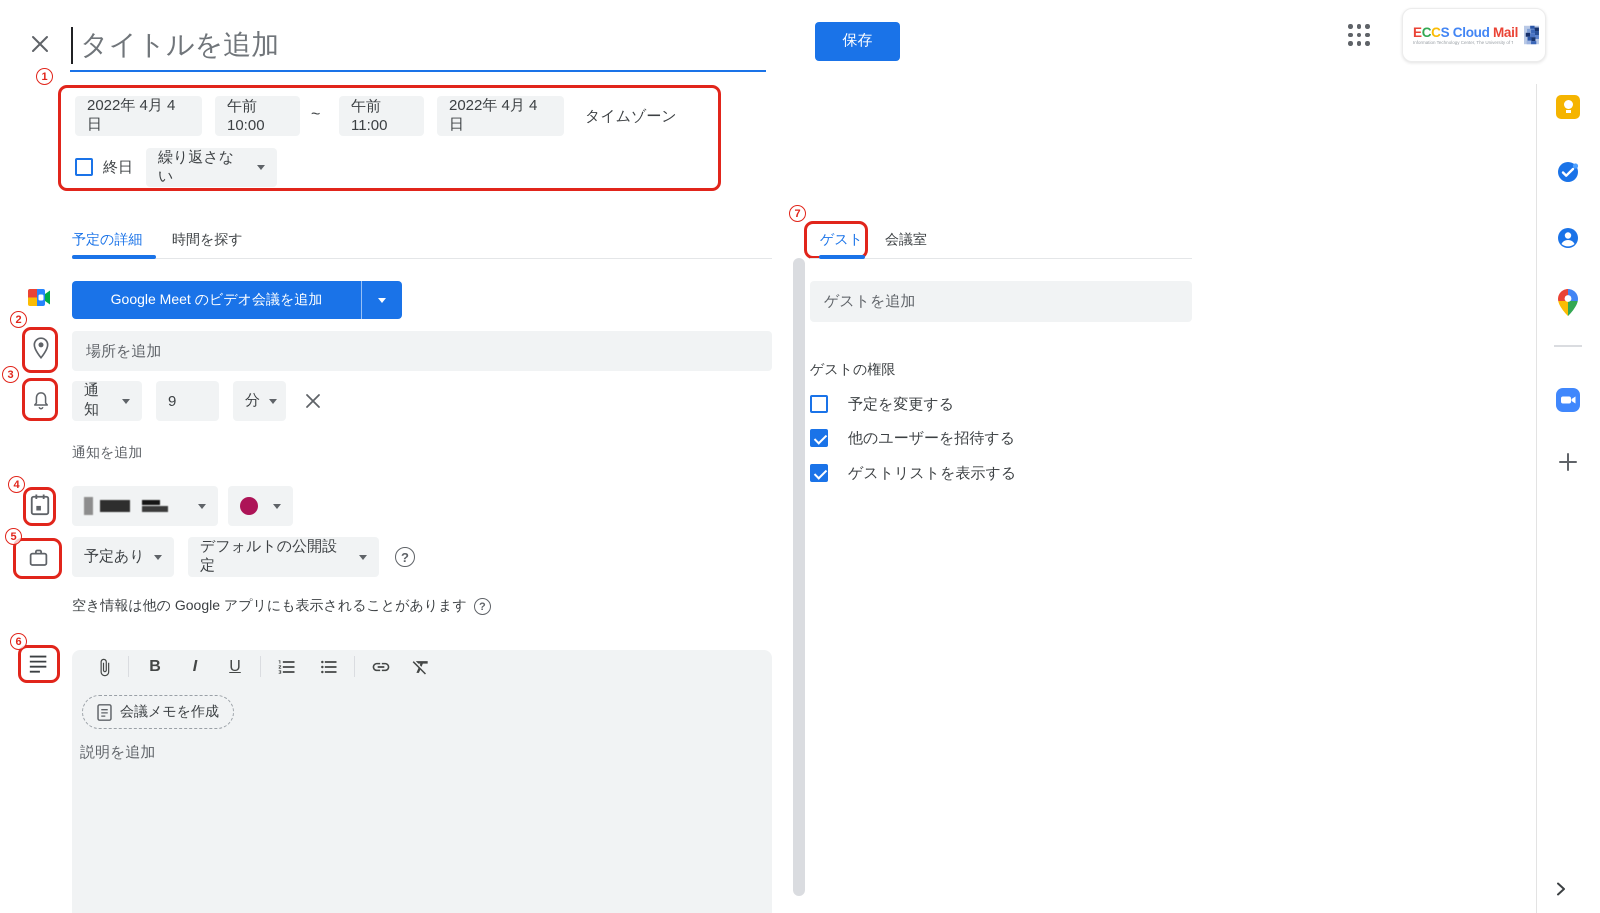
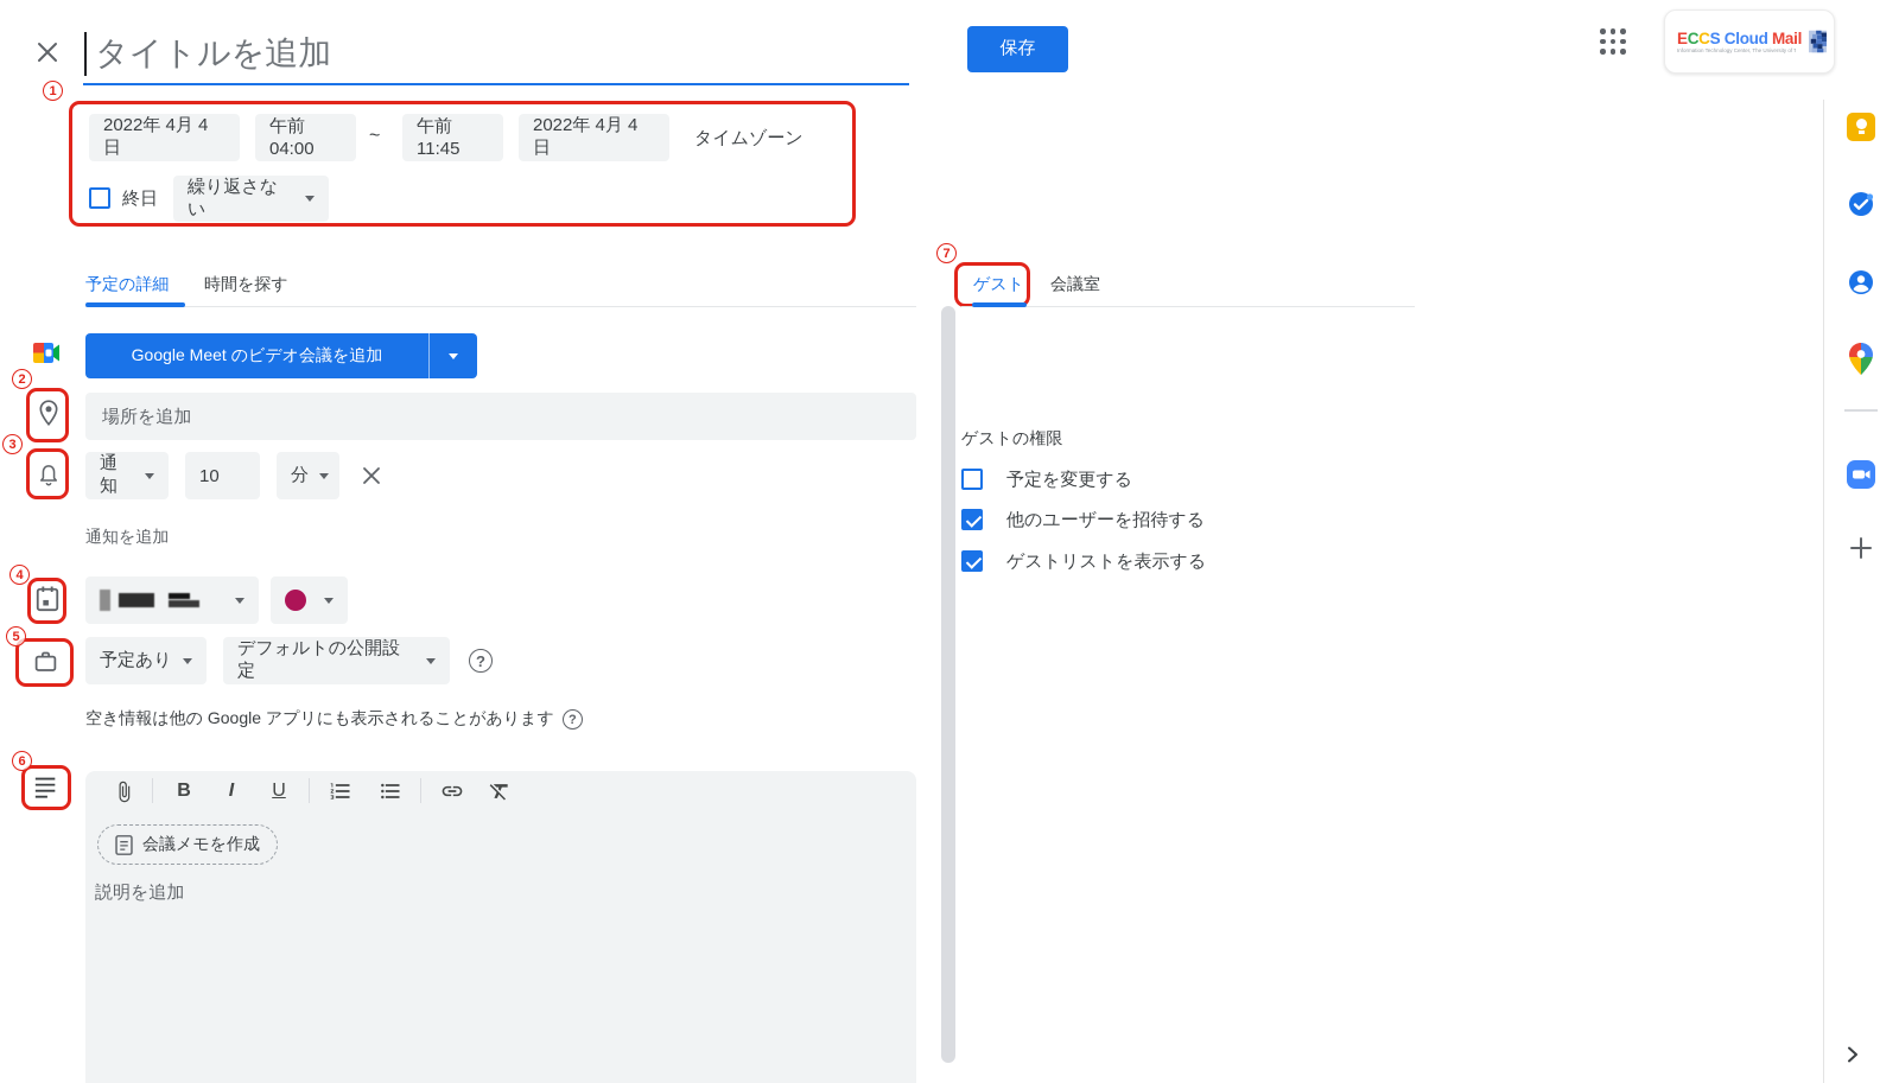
  タイトルを追加
  保存
  ECCS Cloud Mail
  1
  2
  3
  4
  5
  6
  7
  2022年 4月 4日
- 午前10:00
+ 午前04:00
  ~
- 午前11:00
+ 午前11:45
  2022年 4月 4日
  タイムゾーン
  終日
  繰り返さない
  予定の詳細
  時間を探す
  Google Meet のビデオ会議を追加
  場所を追加
  通知
- 9
+ 10
  分
  通知を追加
  予定あり
  デフォルトの公開設定
  ?
  空き情報は他の Google アプリにも表示されることがあります
  ?
  B
  I
  U
  会議メモを作成
  説明を追加
  ゲスト
  会議室
- ゲストを追加
  ゲストの権限
  予定を変更する
  他のユーザーを招待する
  ゲストリストを表示する
